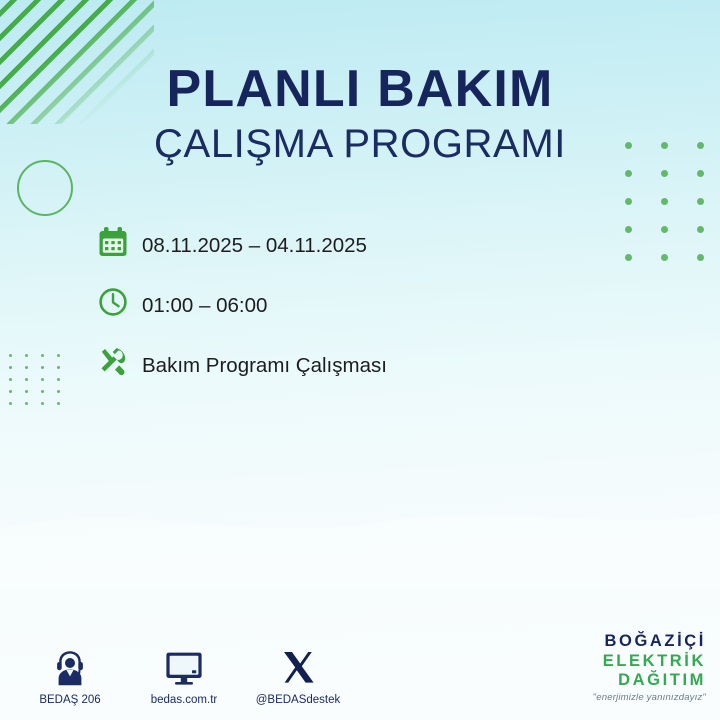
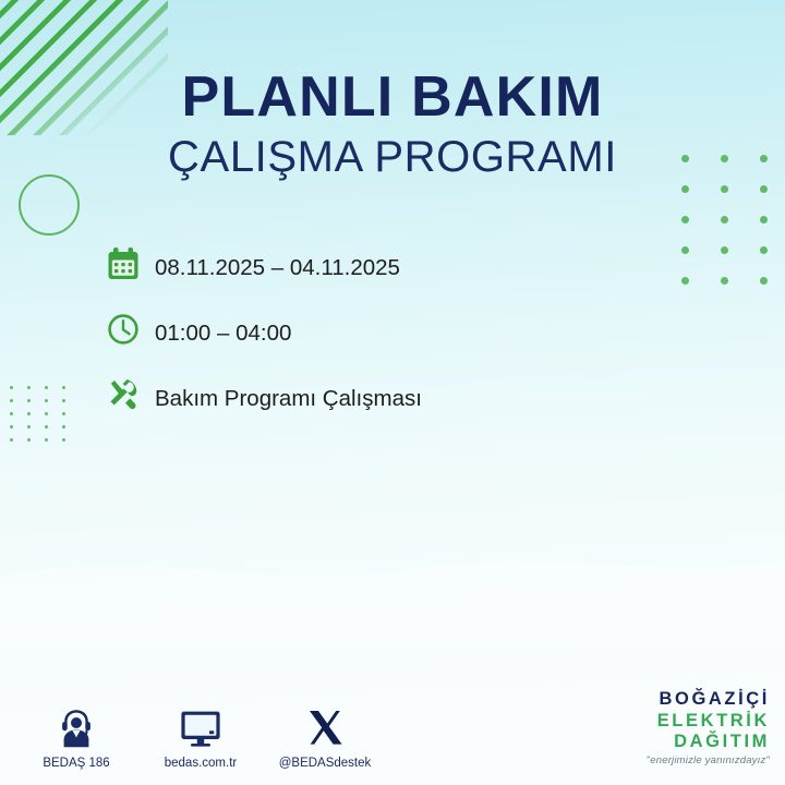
  PLANLI BAKIM
  ÇALIŞMA PROGRAMI
  08.11.2025 – 04.11.2025
- 01:00 – 06:00
+ 01:00 – 04:00
  Bakım Programı Çalışması
- BEDAŞ 206
+ BEDAŞ 186
  bedas.com.tr
  @BEDASdestek
  BOĞAZİÇİ
  ELEKTRİK
  DAĞITIM
  "enerjimizle yanınızdayız"
